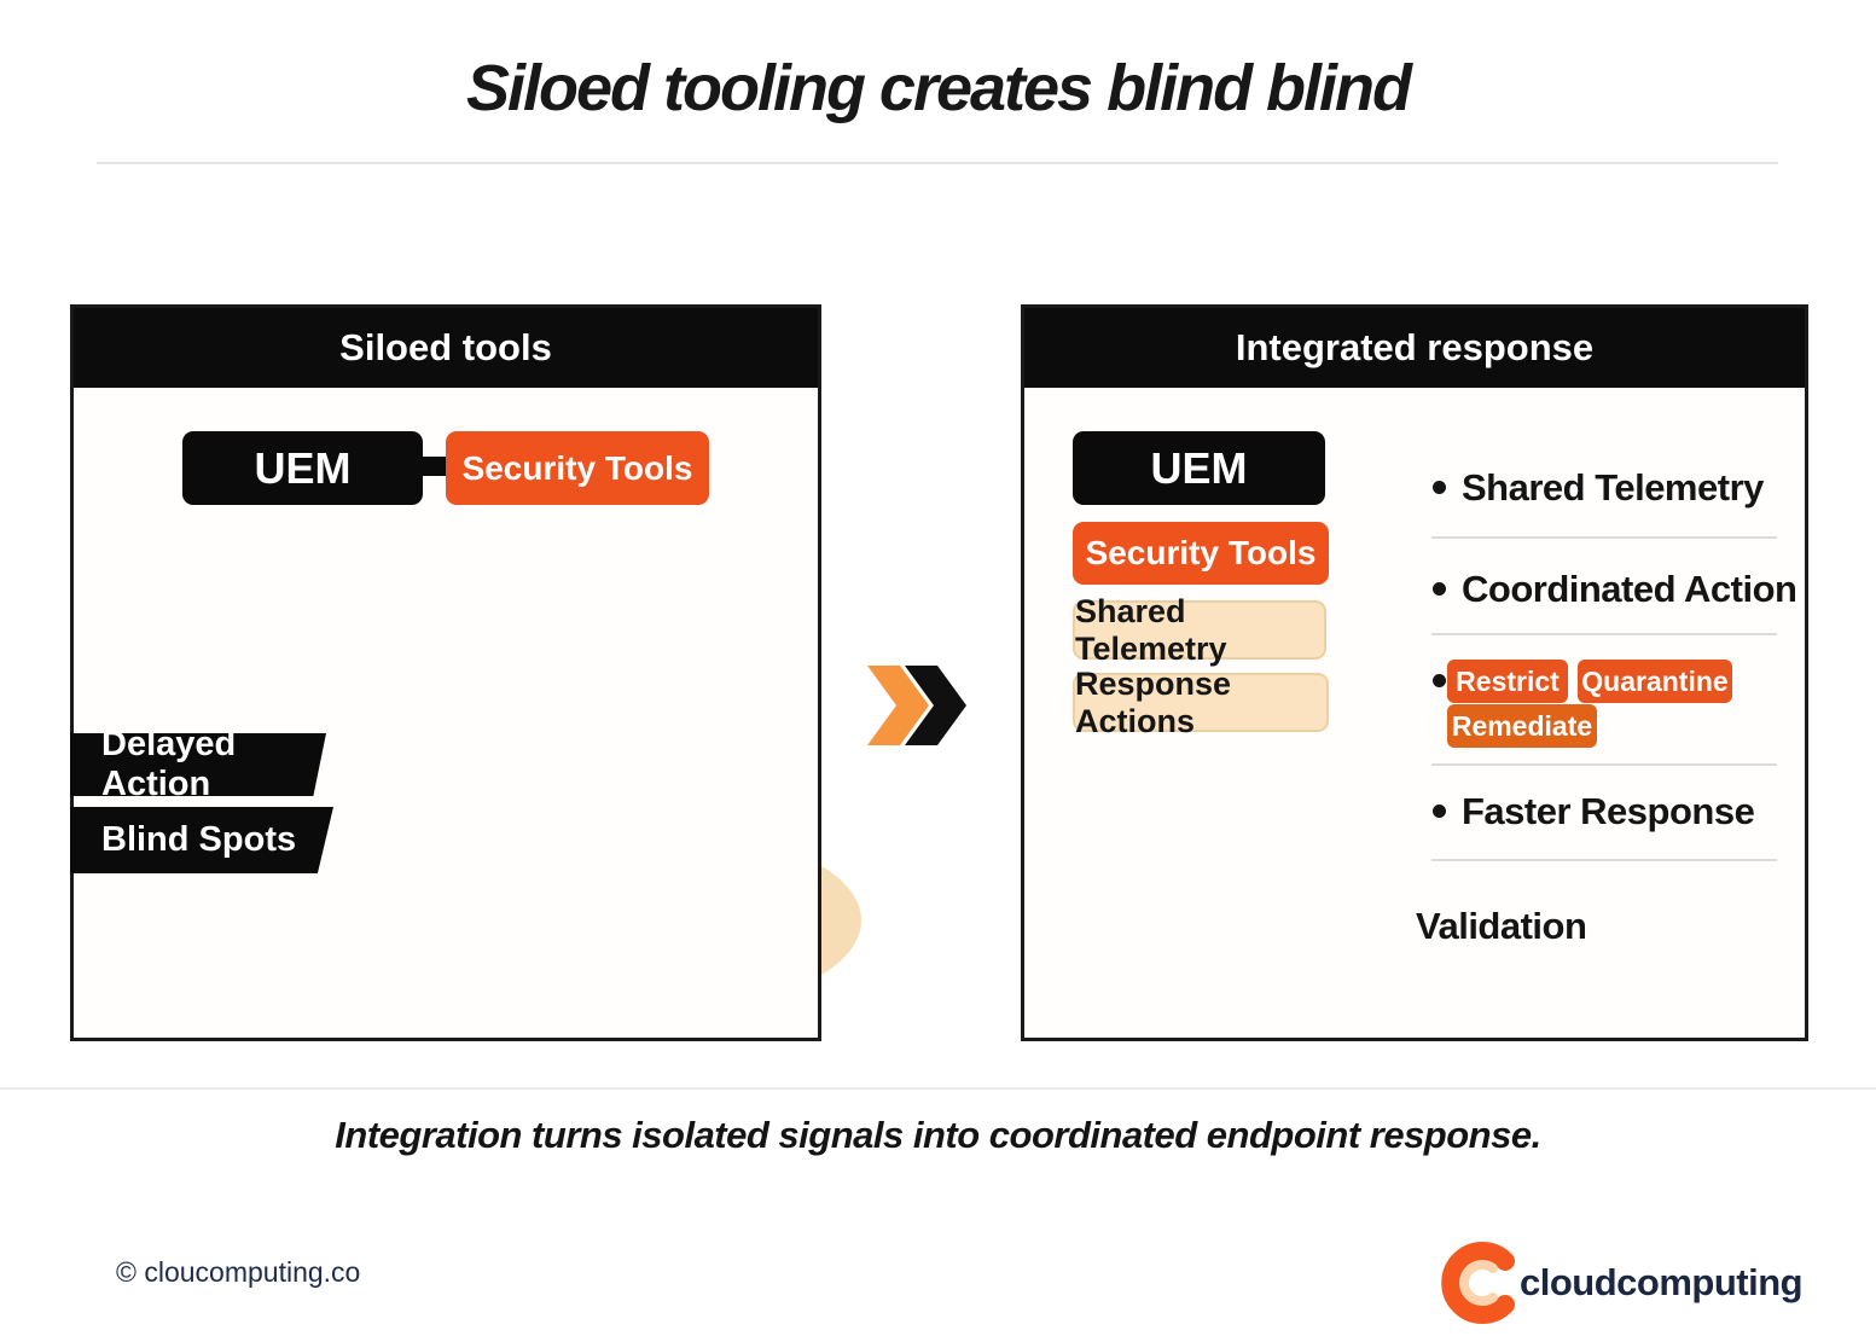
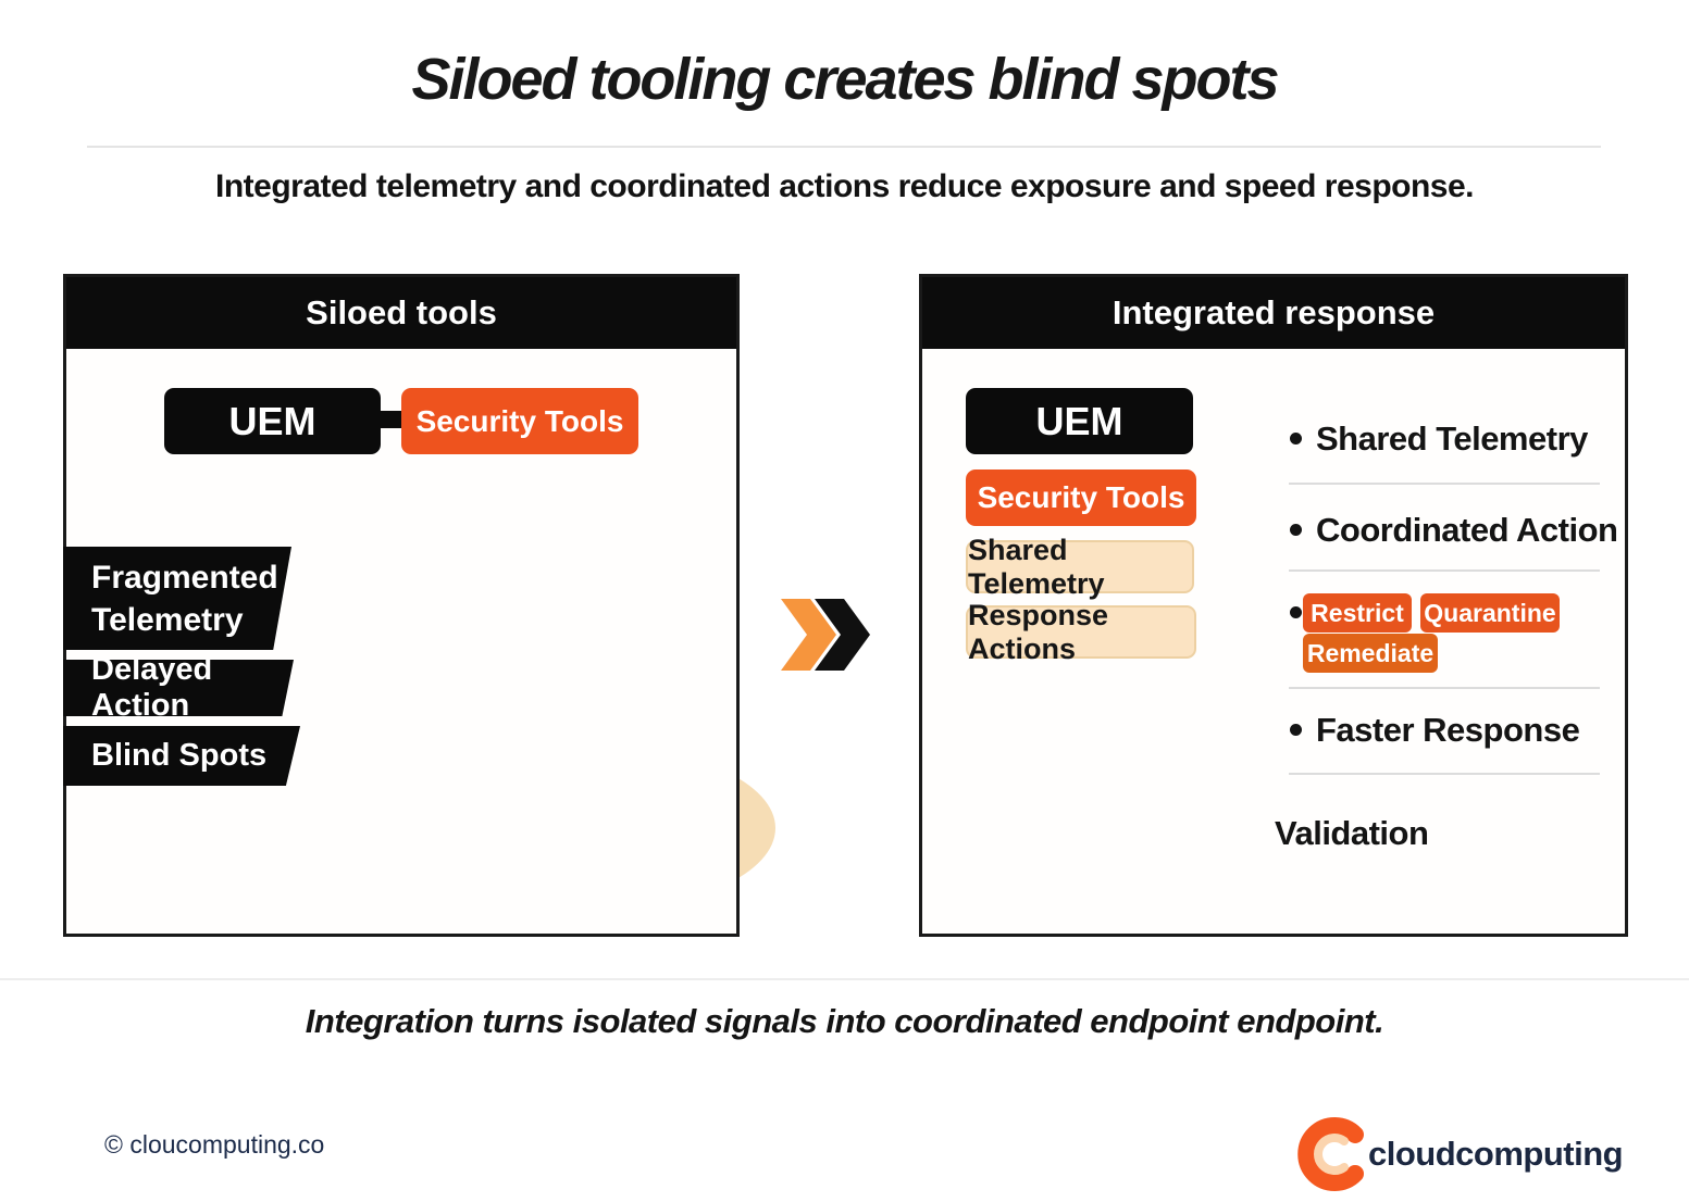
- Siloed tooling creates blind blind
+ Siloed tooling creates blind spots
+ Integrated telemetry and coordinated actions reduce exposure and speed response.
  Siloed tools
  UEM
  Security Tools
+ Fragmented
+ Telemetry
  Delayed Action
  Blind Spots
  Integrated response
  UEM
  Security Tools
  Shared Telemetry
  Response Actions
  Shared Telemetry
  Coordinated Action
  Restrict
  Quarantine
  Remediate
  Faster Response
  Validation
- Integration turns isolated signals into coordinated endpoint response.
+ Integration turns isolated signals into coordinated endpoint endpoint.
  © cloucomputing.co
  cloudcomputing
